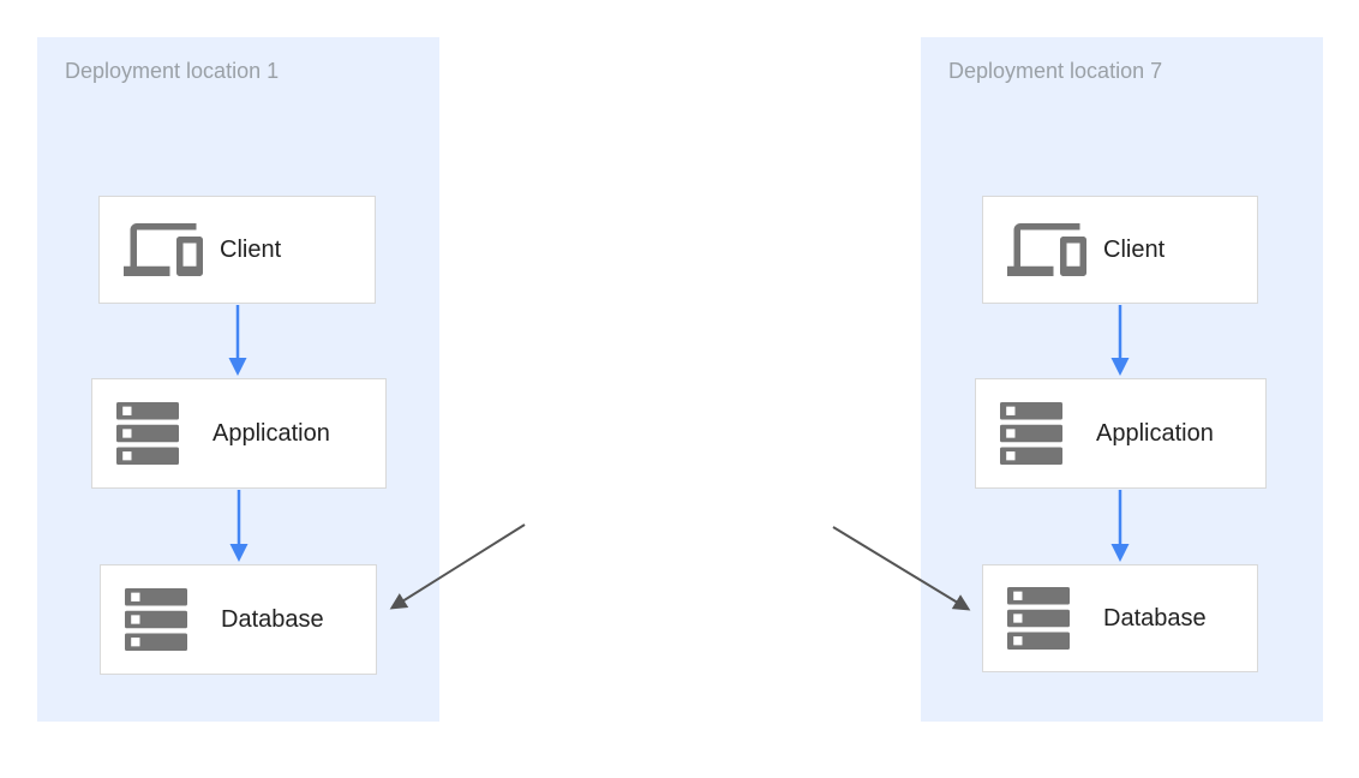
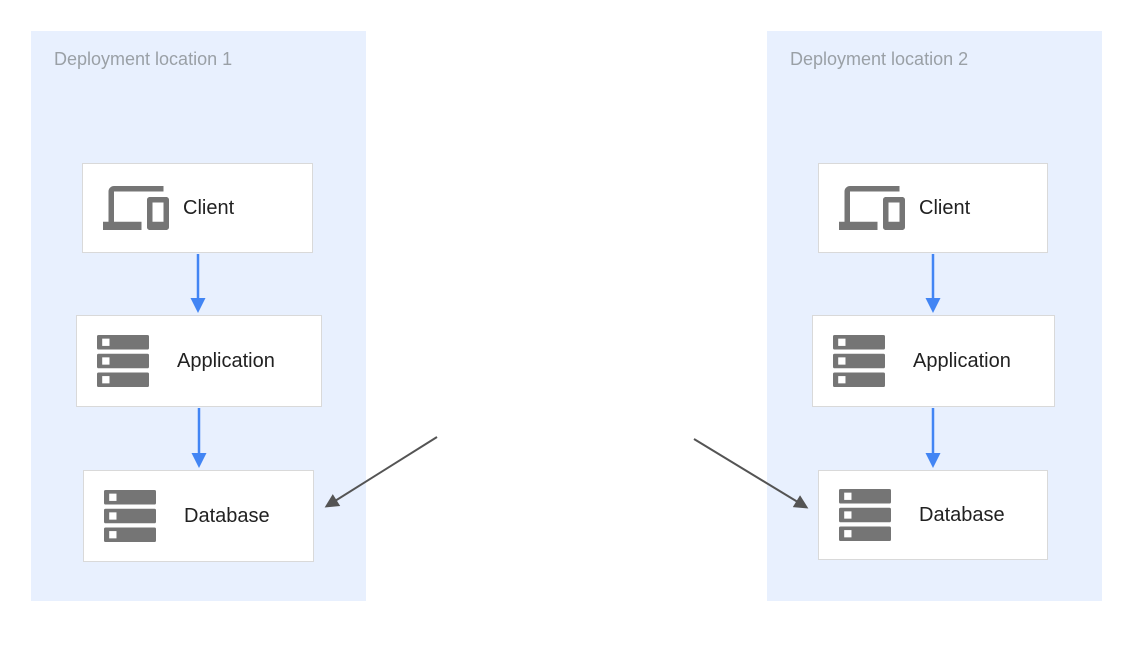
  Deployment location 1
- Deployment location 7
+ Deployment location 2
  Client
  Application
  Database
  Client
  Application
  Database
